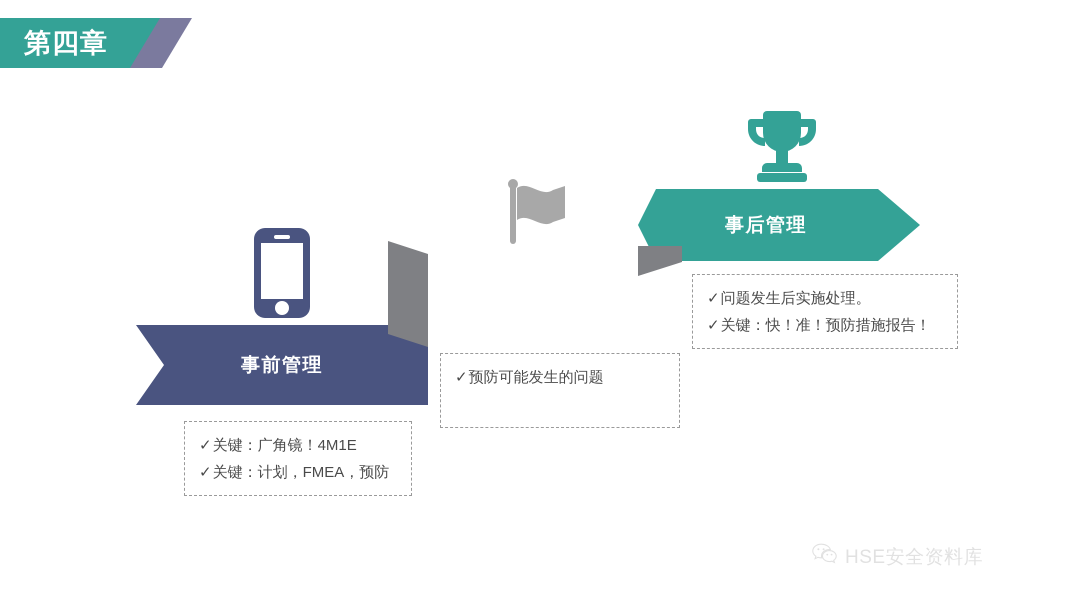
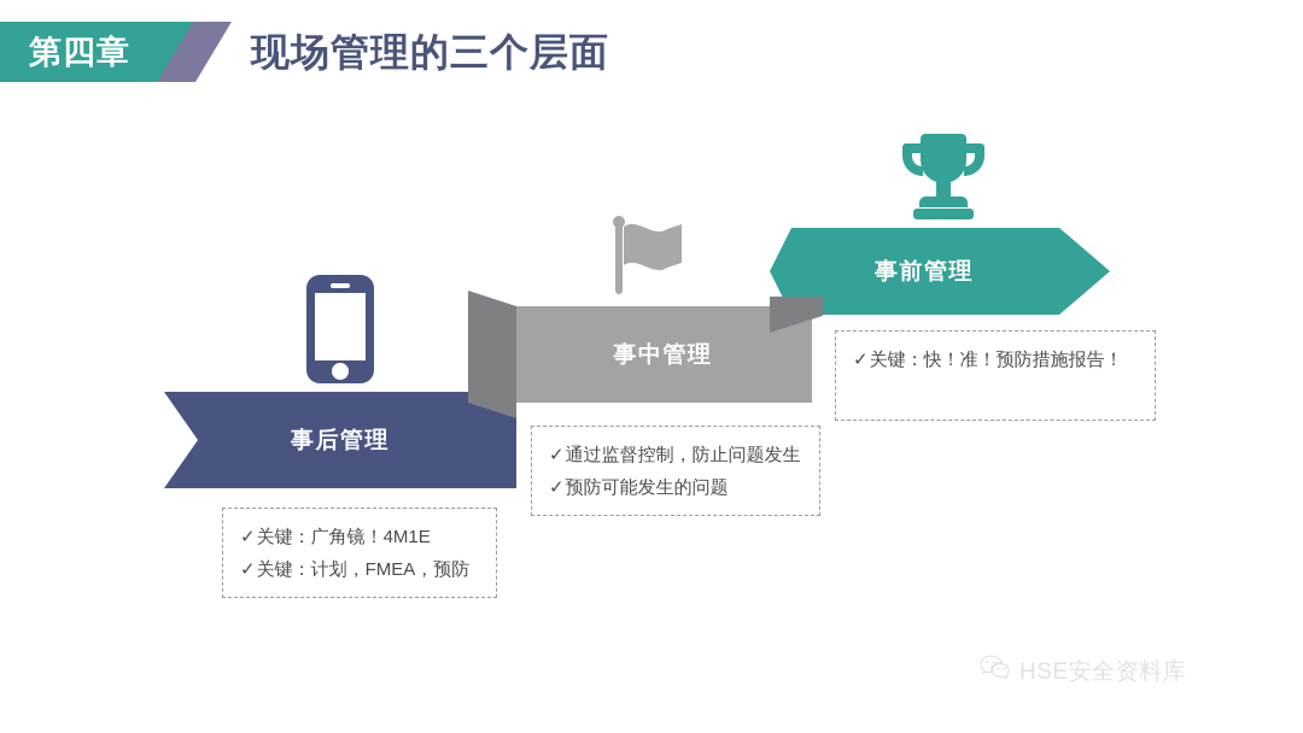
  第四章
+ 现场管理的三个层面
- 事前管理
+ 事后管理
  ✓关键：广角镜！4M1E
  ✓关键：计划，FMEA，预防
+ 事中管理
+ ✓通过监督控制，防止问题发生
  ✓预防可能发生的问题
- 事后管理
+ 事前管理
- ✓问题发生后实施处理。
  ✓关键：快！准！预防措施报告！
  HSE安全资料库
